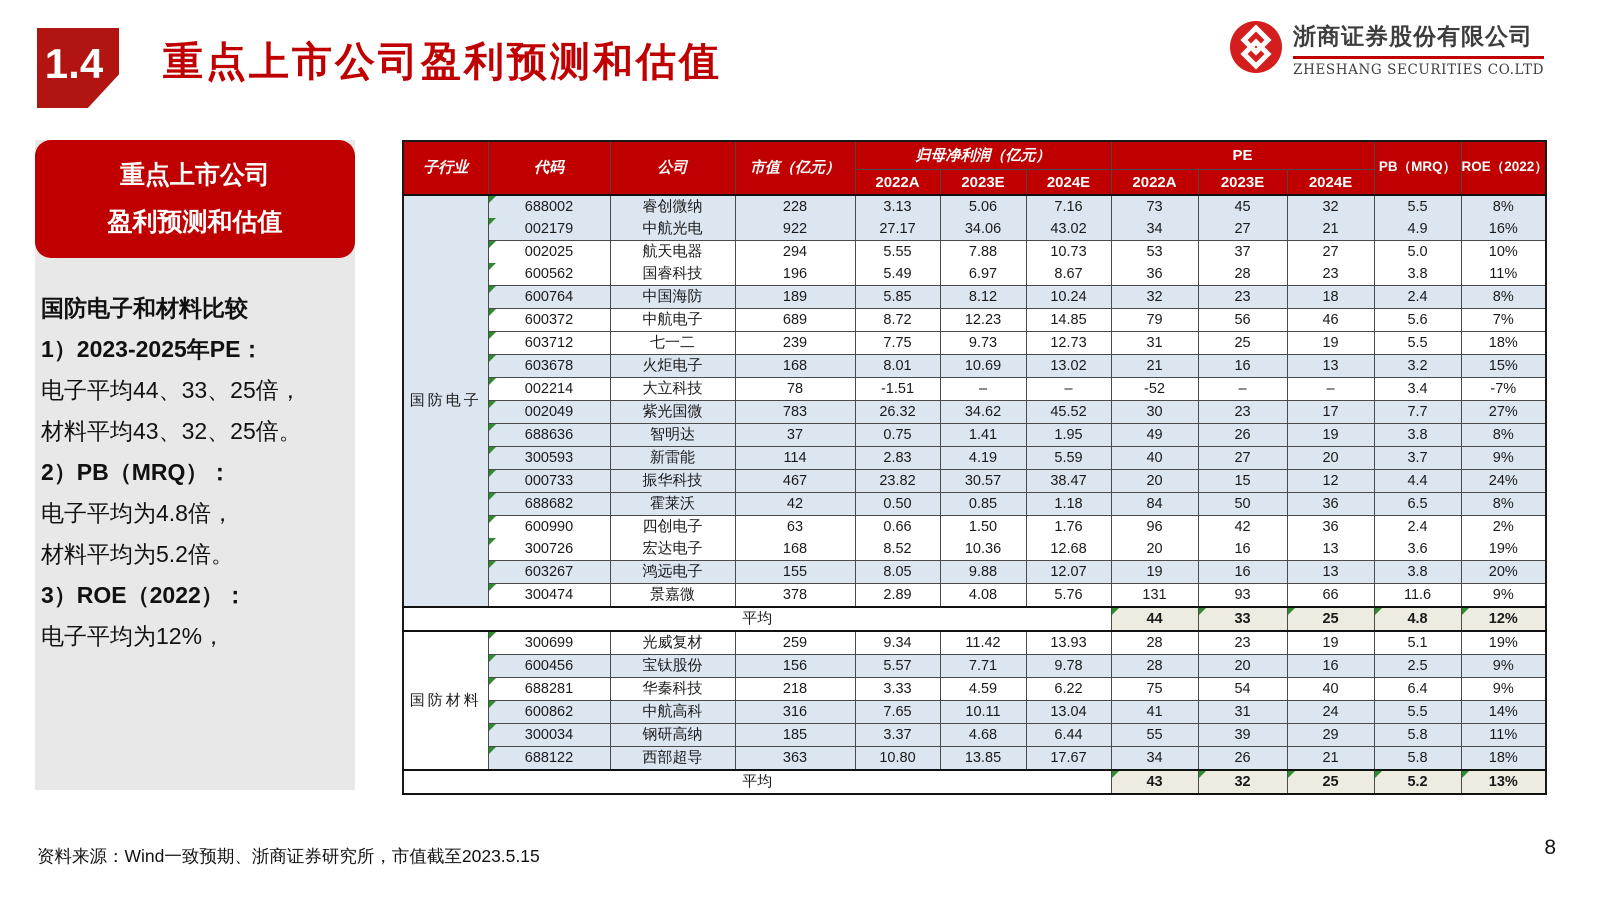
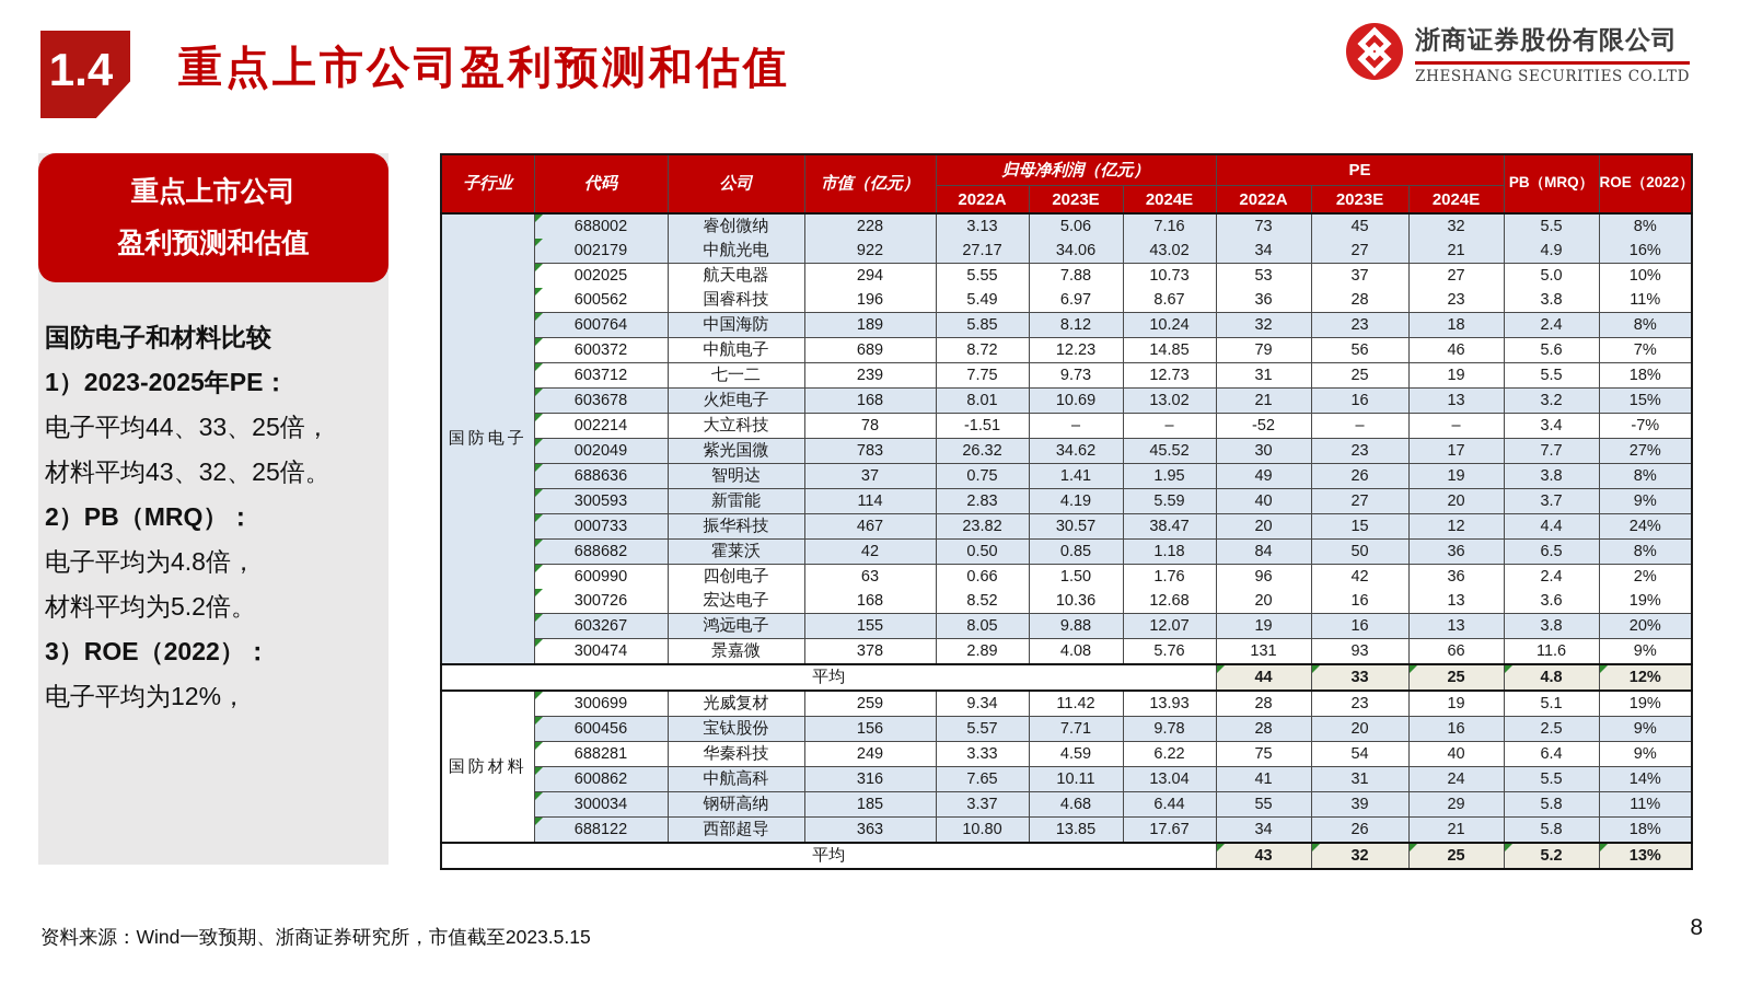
  1.4
  重点上市公司盈利预测和估值
  浙商证券股份有限公司
  ZHESHANG SECURITIES CO.LTD
  重点上市公司
  盈利预测和估值
  国防电子和材料比较
  1）2023-2025年PE：
  电子平均44、33、25倍，
  材料平均43、32、25倍。
  2）PB（MRQ）：
  电子平均为4.8倍，
  材料平均为5.2倍。
  3）ROE（2022）：
  电子平均为12%，
  子行业	代码	公司	市值（亿元）	归母净利润（亿元）	PE	PB（MRQ）	ROE（2022）
  2022A	2023E	2024E	2022A	2023E	2024E
  国防电子	688002	睿创微纳	228	3.13	5.06	7.16	73	45	32	5.5	8%
  002179	中航光电	922	27.17	34.06	43.02	34	27	21	4.9	16%
  002025	航天电器	294	5.55	7.88	10.73	53	37	27	5.0	10%
  600562	国睿科技	196	5.49	6.97	8.67	36	28	23	3.8	11%
  600764	中国海防	189	5.85	8.12	10.24	32	23	18	2.4	8%
  600372	中航电子	689	8.72	12.23	14.85	79	56	46	5.6	7%
  603712	七一二	239	7.75	9.73	12.73	31	25	19	5.5	18%
  603678	火炬电子	168	8.01	10.69	13.02	21	16	13	3.2	15%
  002214	大立科技	78	-1.51	–	–	-52	–	–	3.4	-7%
  002049	紫光国微	783	26.32	34.62	45.52	30	23	17	7.7	27%
  688636	智明达	37	0.75	1.41	1.95	49	26	19	3.8	8%
  300593	新雷能	114	2.83	4.19	5.59	40	27	20	3.7	9%
  000733	振华科技	467	23.82	30.57	38.47	20	15	12	4.4	24%
  688682	霍莱沃	42	0.50	0.85	1.18	84	50	36	6.5	8%
  600990	四创电子	63	0.66	1.50	1.76	96	42	36	2.4	2%
  300726	宏达电子	168	8.52	10.36	12.68	20	16	13	3.6	19%
  603267	鸿远电子	155	8.05	9.88	12.07	19	16	13	3.8	20%
  300474	景嘉微	378	2.89	4.08	5.76	131	93	66	11.6	9%
  平均	44	33	25	4.8	12%
  国防材料	300699	光威复材	259	9.34	11.42	13.93	28	23	19	5.1	19%
  600456	宝钛股份	156	5.57	7.71	9.78	28	20	16	2.5	9%
- 688281	华秦科技	218	3.33	4.59	6.22	75	54	40	6.4	9%
+ 688281	华秦科技	249	3.33	4.59	6.22	75	54	40	6.4	9%
  600862	中航高科	316	7.65	10.11	13.04	41	31	24	5.5	14%
  300034	钢研高纳	185	3.37	4.68	6.44	55	39	29	5.8	11%
  688122	西部超导	363	10.80	13.85	17.67	34	26	21	5.8	18%
  平均	43	32	25	5.2	13%
  资料来源：Wind一致预期、浙商证券研究所，市值截至2023.5.15
  8
